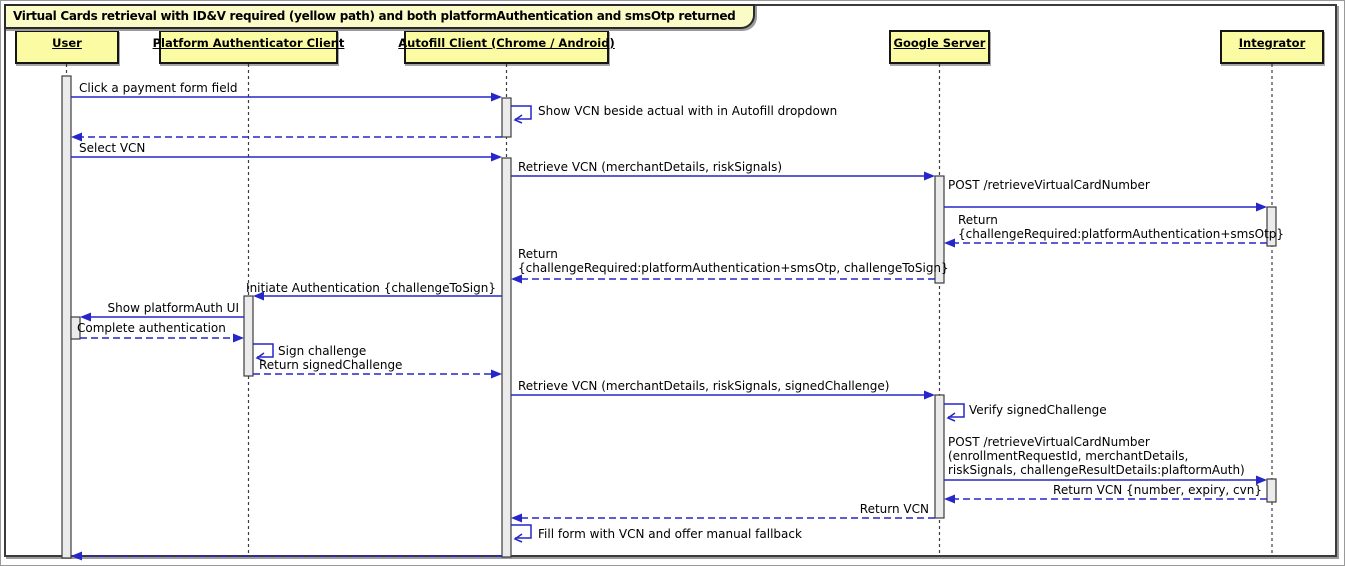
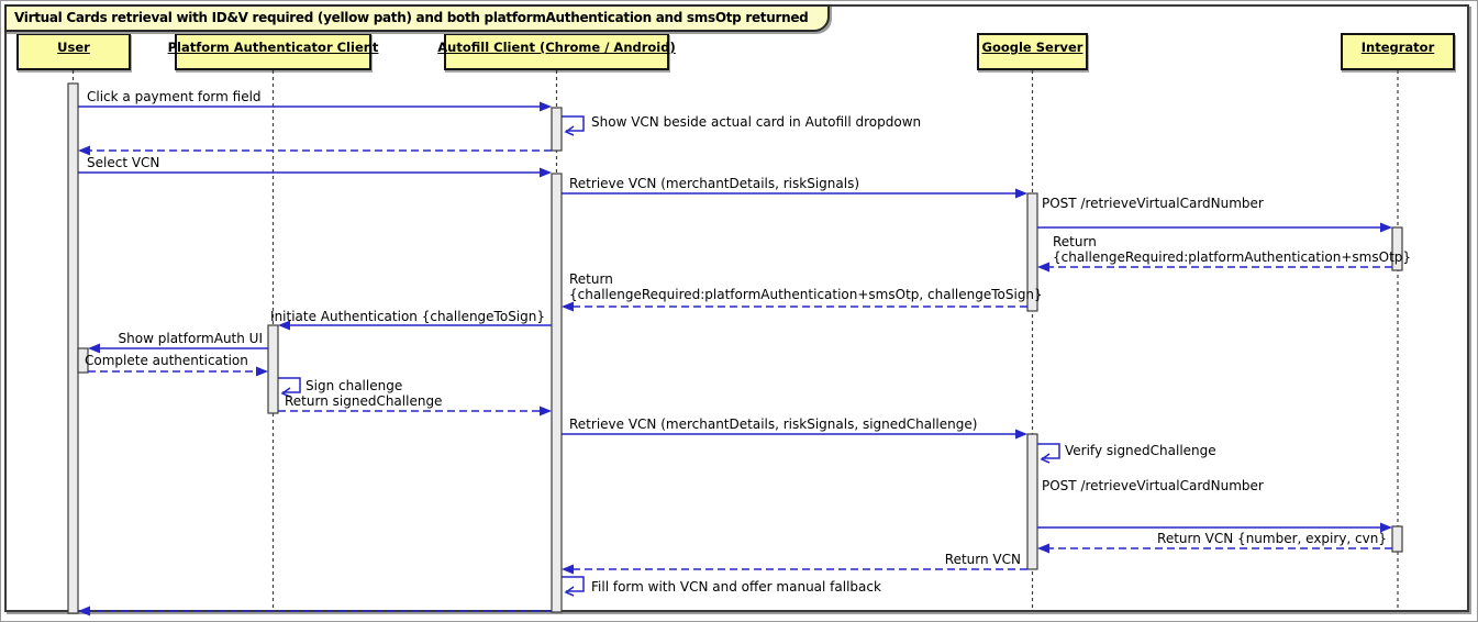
  Virtual Cards retrieval with ID&V required (yellow path) and both platformAuthentication and smsOtp returned
  User
  Platform Authenticator Client
  Autofill Client (Chrome / Android)
  Google Server
  Integrator
  Click a payment form field
- Show VCN beside actual with in Autofill dropdown
+ Show VCN beside actual card in Autofill dropdown
  Select VCN
  Retrieve VCN (merchantDetails, riskSignals)
  POST /retrieveVirtualCardNumber
  Return
  {challengeRequired:platformAuthentication+smsOtp}
  Return
  {challengeRequired:platformAuthentication+smsOtp, challengeToSign}
  Initiate Authentication {challengeToSign}
  Show platformAuth UI
  Complete authentication
  Sign challenge
  Return signedChallenge
  Retrieve VCN (merchantDetails, riskSignals, signedChallenge)
  Verify signedChallenge
  POST /retrieveVirtualCardNumber
- (enrollmentRequestId, merchantDetails,
- riskSignals, challengeResultDetails:plaftormAuth)
  Return VCN {number, expiry, cvn}
  Return VCN
  Fill form with VCN and offer manual fallback
